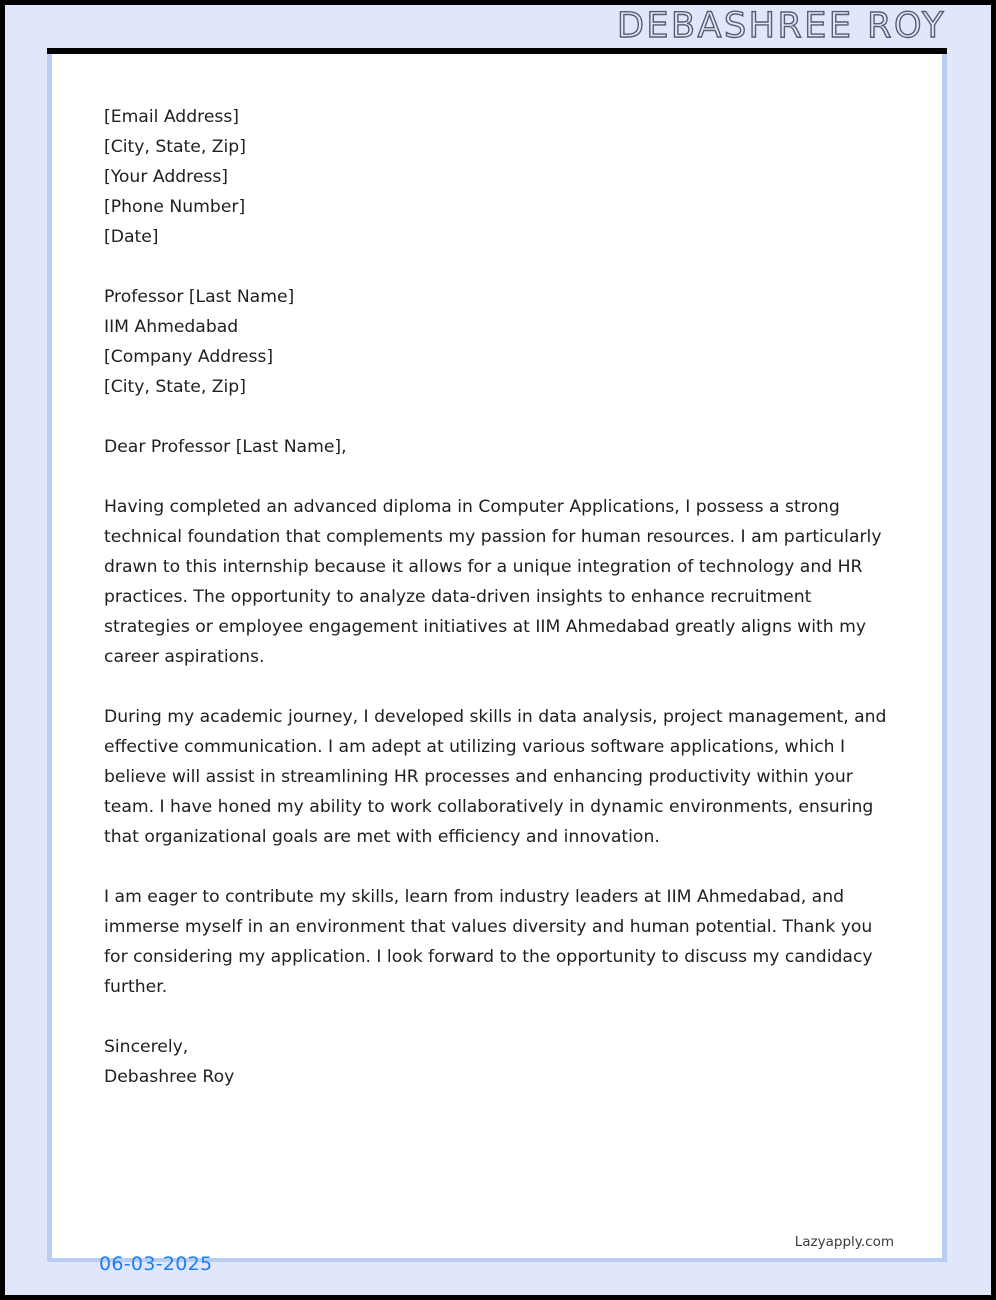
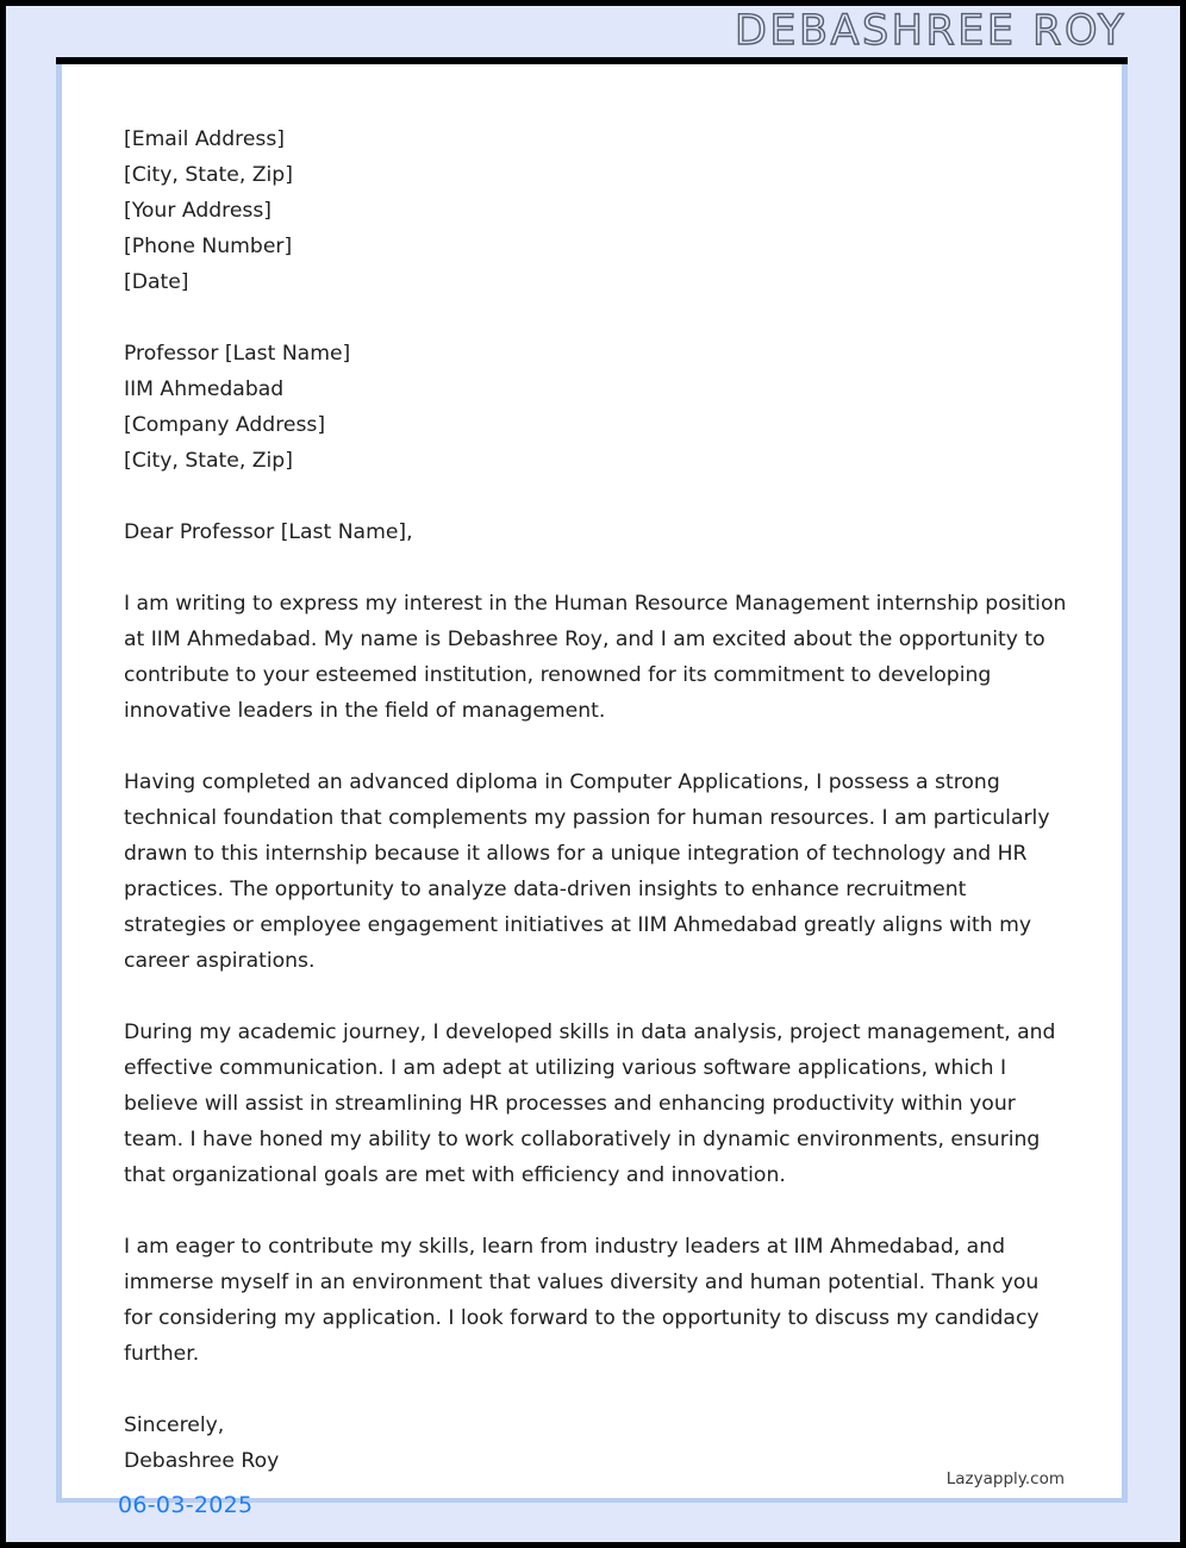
  DEBASHREE ROY
  [Email Address]
  [City, State, Zip]
  [Your Address]
  [Phone Number]
  [Date]
  Professor [Last Name]
  IIM Ahmedabad
  [Company Address]
  [City, State, Zip]
  Dear Professor [Last Name],
+ I am writing to express my interest in the Human Resource Management internship position at IIM Ahmedabad. My name is Debashree Roy, and I am excited about the opportunity to contribute to your esteemed institution, renowned for its commitment to developing innovative leaders in the field of management.
  Having completed an advanced diploma in Computer Applications, I possess a strong technical foundation that complements my passion for human resources. I am particularly drawn to this internship because it allows for a unique integration of technology and HR practices. The opportunity to analyze data-driven insights to enhance recruitment strategies or employee engagement initiatives at IIM Ahmedabad greatly aligns with my career aspirations.
  During my academic journey, I developed skills in data analysis, project management, and effective communication. I am adept at utilizing various software applications, which I believe will assist in streamlining HR processes and enhancing productivity within your team. I have honed my ability to work collaboratively in dynamic environments, ensuring that organizational goals are met with efficiency and innovation.
  I am eager to contribute my skills, learn from industry leaders at IIM Ahmedabad, and immerse myself in an environment that values diversity and human potential. Thank you for considering my application. I look forward to the opportunity to discuss my candidacy further.
  Sincerely,
  Debashree Roy
  Lazyapply.com
  06-03-2025
